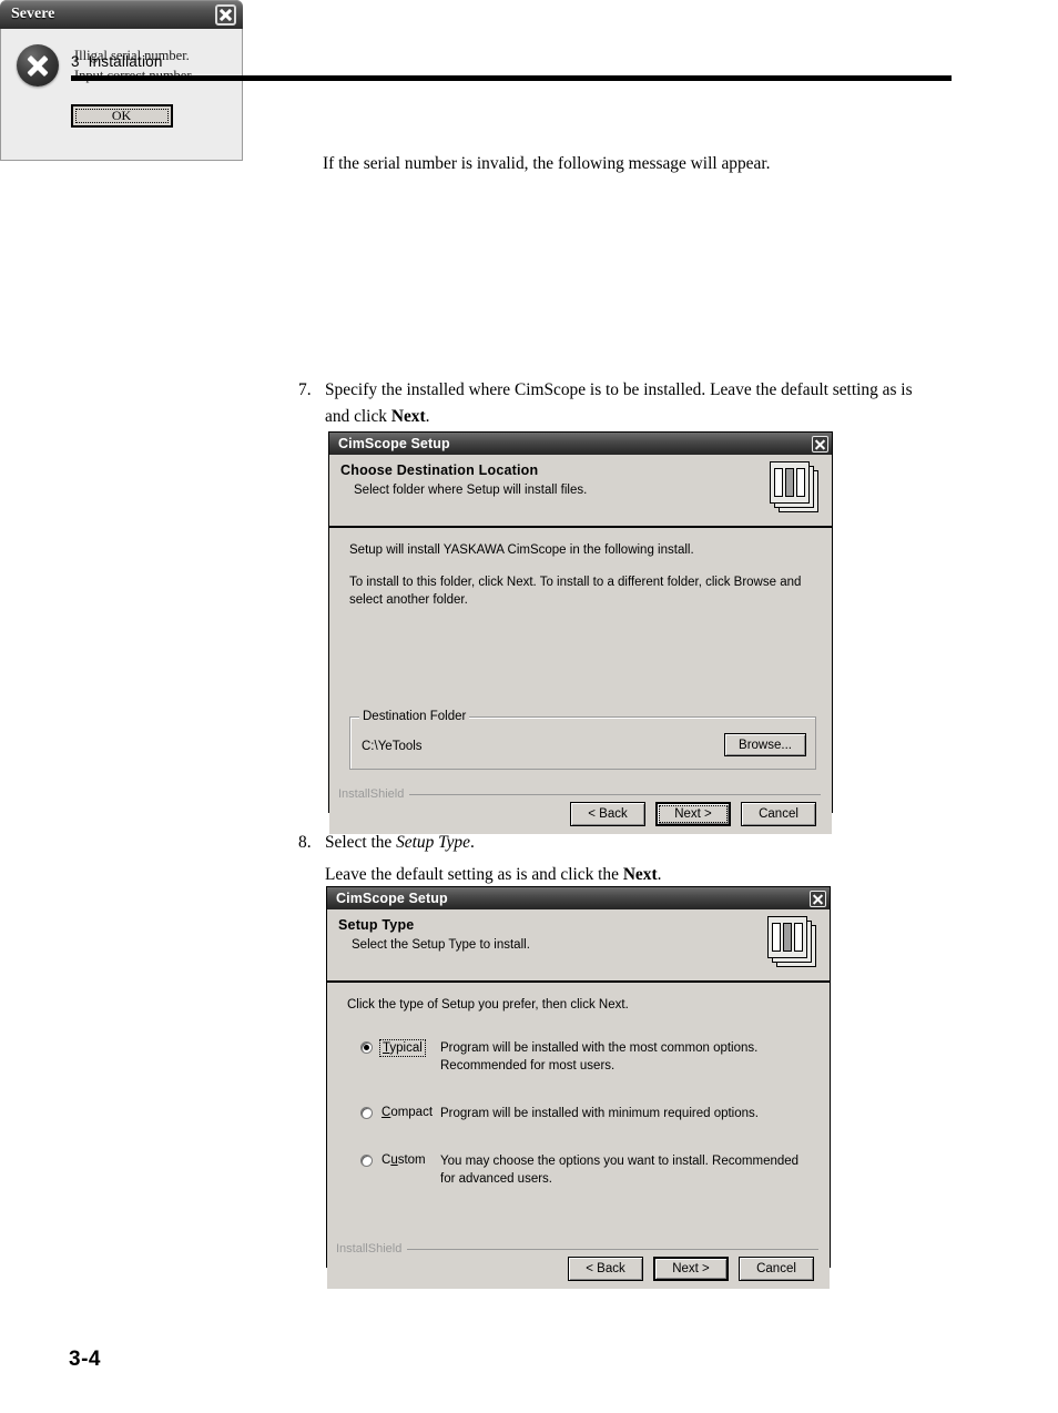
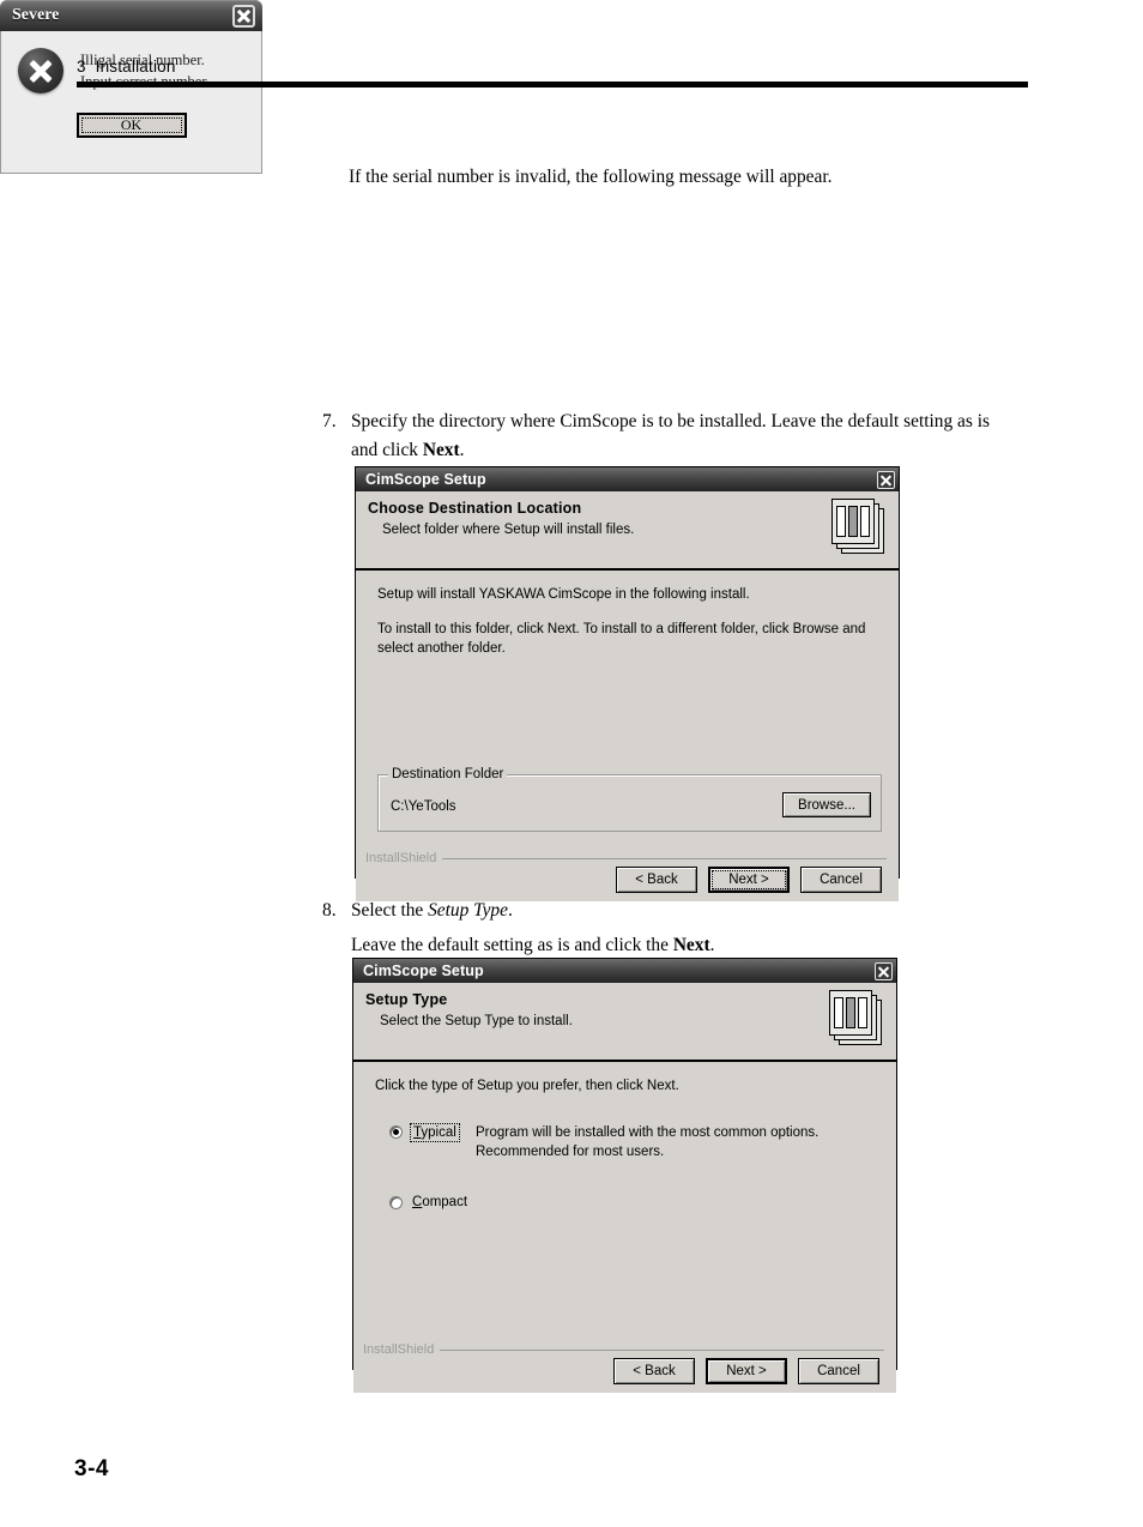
  3 Installation
  If the serial number is invalid, the following message will appear.
  Severe
  Illigal serial number.
  OK
  7.
- Specify the installed where CimScope is to be installed. Leave the default setting as is and click Next.
+ Specify the directory where CimScope is to be installed. Leave the default setting as is and click Next.
  CimScope Setup
  Choose Destination Location
  Select folder where Setup will install files.
  Setup will install YASKAWA CimScope in the following install.
  To install to this folder, click Next. To install to a different folder, click Browse and select another folder.
  Destination Folder
  C:\YeTools
  Browse...
  InstallShield
  < Back
  Next >
  Cancel
  8.
  Select the Setup Type.
  Leave the default setting as is and click the Next.
  CimScope Setup
  Setup Type
  Select the Setup Type to install.
  Click the type of Setup you prefer, then click Next.
  Typical
  Program will be installed with the most common options. Recommended for most users.
  Compact
- Program will be installed with minimum required options.
- Custom
- You may choose the options you want to install. Recommended for advanced users.
  InstallShield
  < Back
  Next >
  Cancel
  3-4
